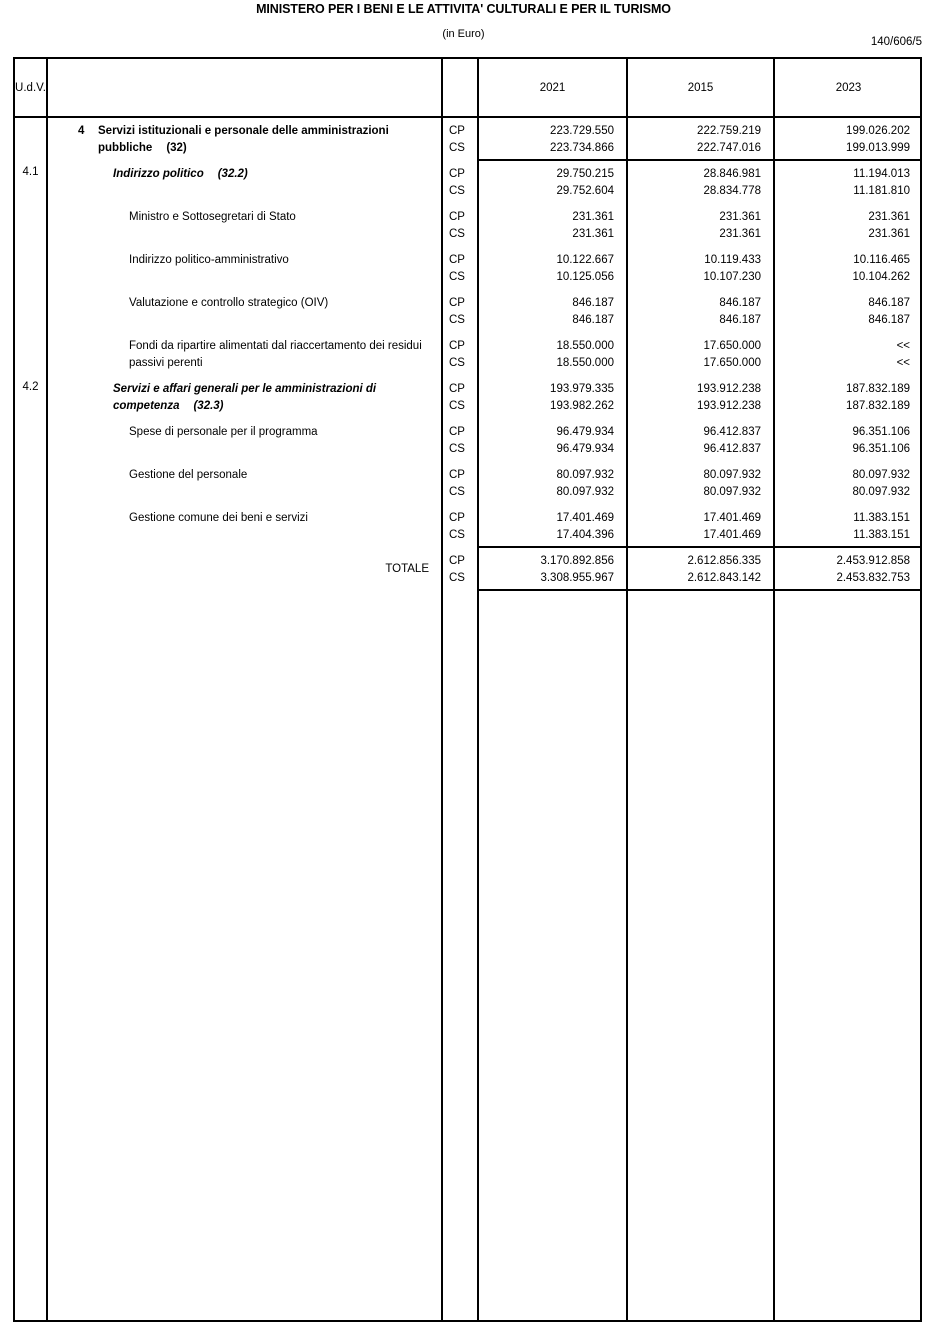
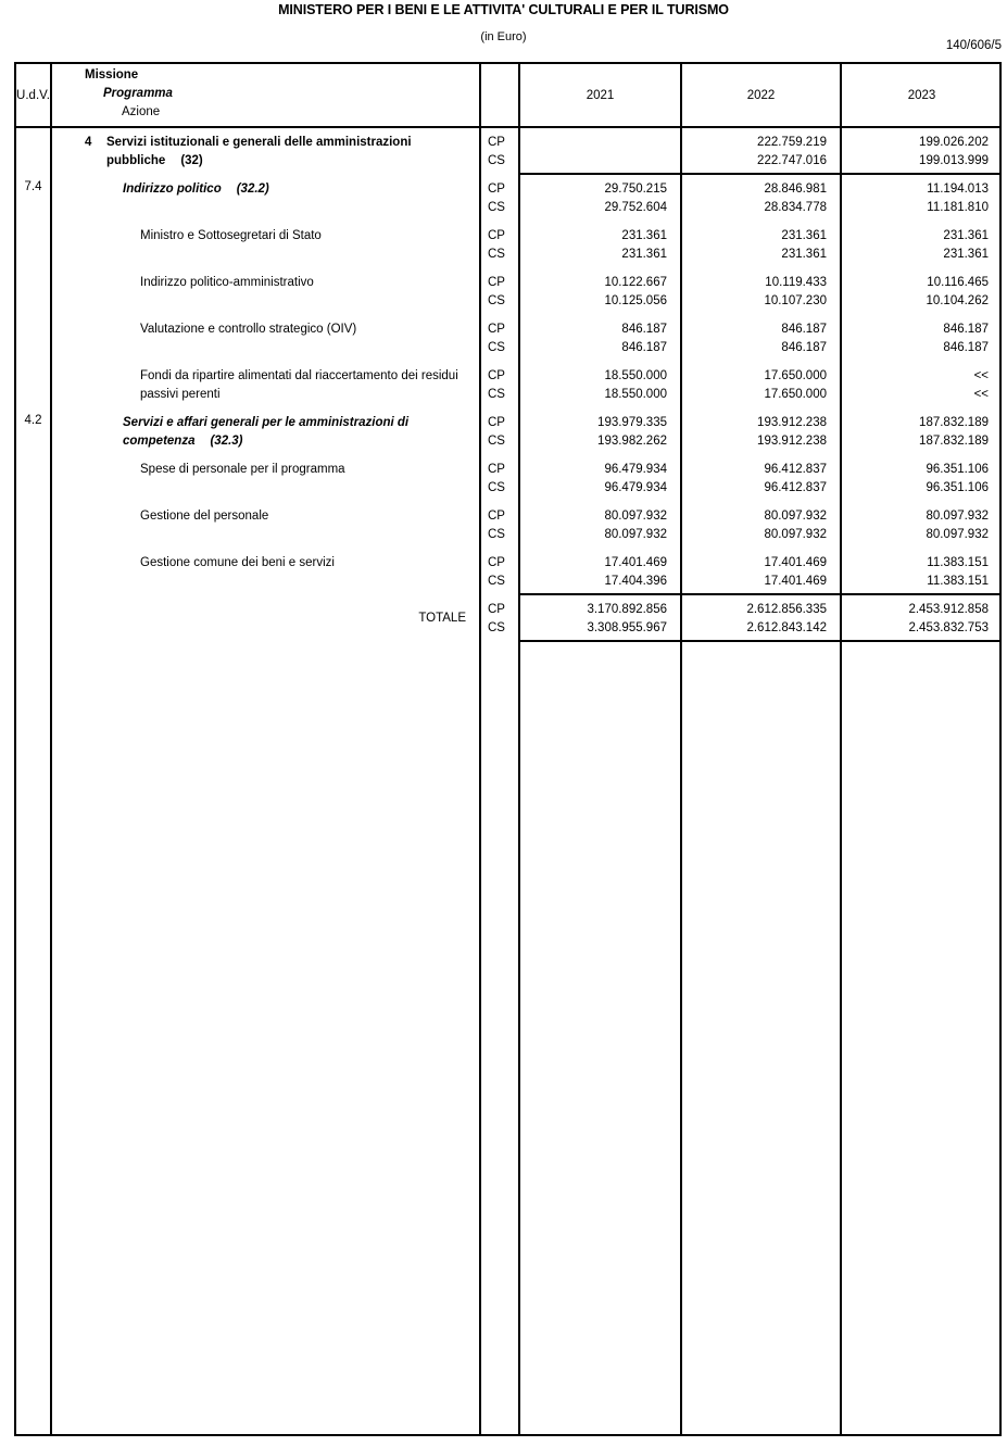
  MINISTERO PER I BENI E LE ATTIVITA' CULTURALI E PER IL TURISMO
  (in Euro)
  140/606/5
  U.d.V.
+ Missione
+ Programma
+ Azione
  2021
- 2015
+ 2022
  2023
  4
- Servizi istituzionali e personale delle amministrazioni pubbliche (32)
+ Servizi istituzionali e generali delle amministrazioni pubbliche (32)
  CP
  CS
- 223.729.550
- 223.734.866
  222.759.219
  222.747.016
  199.026.202
  199.013.999
- 4.1
+ 7.4
  Indirizzo politico (32.2)
  CP
  CS
  29.750.215
  29.752.604
  28.846.981
  28.834.778
  11.194.013
  11.181.810
  Ministro e Sottosegretari di Stato
  CP
  CS
  231.361
  231.361
  231.361
  231.361
  231.361
  231.361
  Indirizzo politico-amministrativo
  CP
  CS
  10.122.667
  10.125.056
  10.119.433
  10.107.230
  10.116.465
  10.104.262
  Valutazione e controllo strategico (OIV)
  CP
  CS
  846.187
  846.187
  846.187
  846.187
  846.187
  846.187
  Fondi da ripartire alimentati dal riaccertamento dei residui passivi perenti
  CP
  CS
  18.550.000
  18.550.000
  17.650.000
  17.650.000
  <<
  <<
  4.2
  Servizi e affari generali per le amministrazioni di competenza (32.3)
  CP
  CS
  193.979.335
  193.982.262
  193.912.238
  193.912.238
  187.832.189
  187.832.189
  Spese di personale per il programma
  CP
  CS
  96.479.934
  96.479.934
  96.412.837
  96.412.837
  96.351.106
  96.351.106
  Gestione del personale
  CP
  CS
  80.097.932
  80.097.932
  80.097.932
  80.097.932
  80.097.932
  80.097.932
  Gestione comune dei beni e servizi
  CP
  CS
  17.401.469
  17.404.396
  17.401.469
  17.401.469
  11.383.151
  11.383.151
  TOTALE
  CP
  CS
  3.170.892.856
  3.308.955.967
  2.612.856.335
  2.612.843.142
  2.453.912.858
  2.453.832.753
